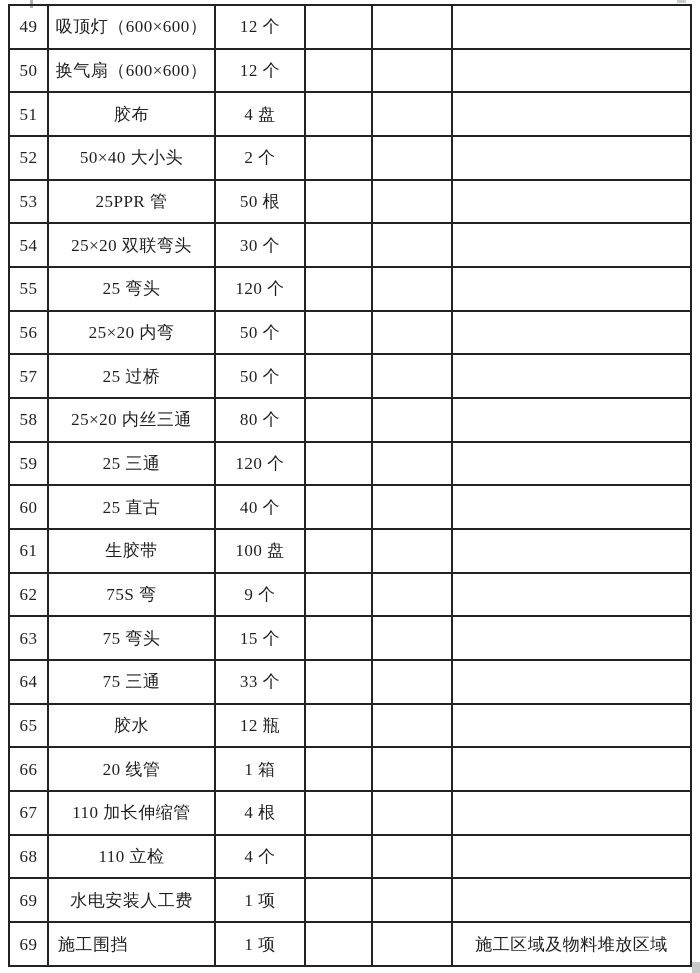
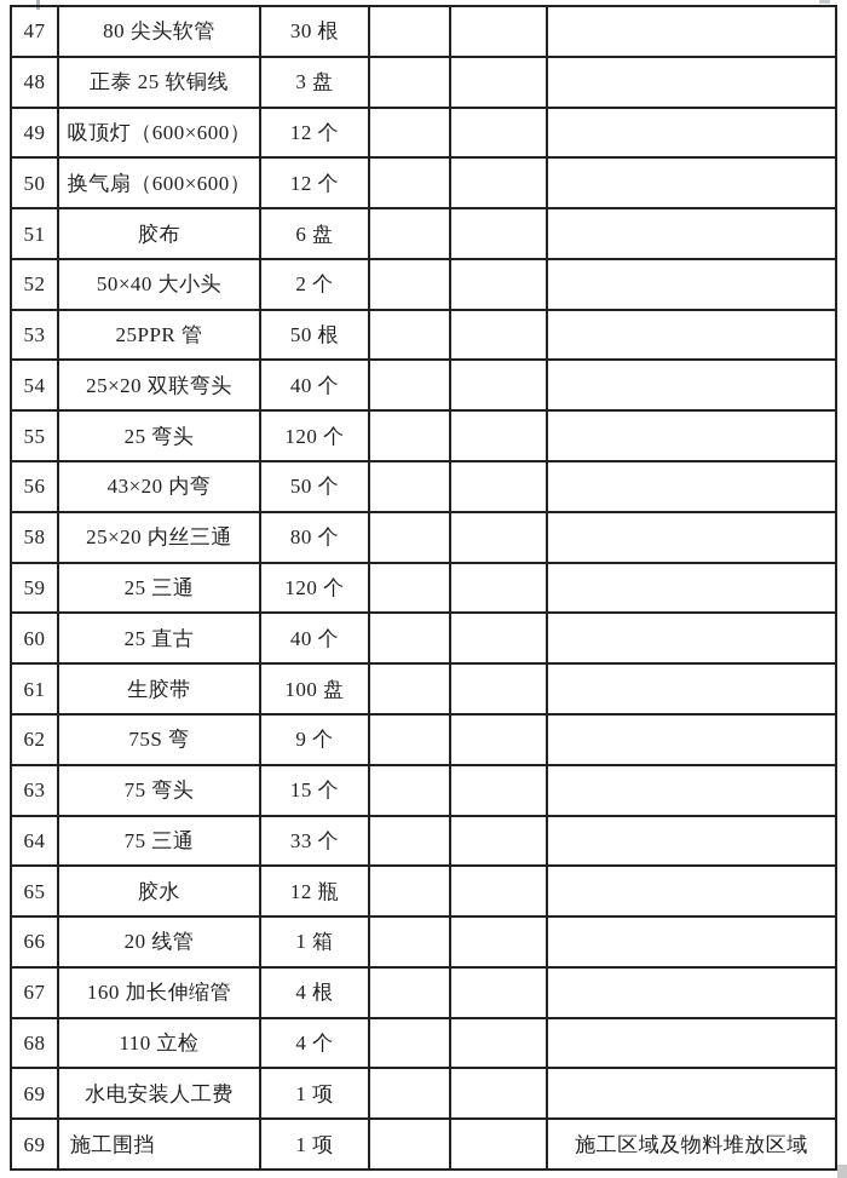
+ 47	80 尖头软管	30 根
+ 48	正泰 25 软铜线	3 盘
  49	吸顶灯（600×600）	12 个
  50	换气扇（600×600）	12 个
- 51	胶布	4 盘
+ 51	胶布	6 盘
  52	50×40 大小头	2 个
  53	25PPR 管	50 根
- 54	25×20 双联弯头	30 个
+ 54	25×20 双联弯头	40 个
  55	25 弯头	120 个
- 56	25×20 内弯	50 个
+ 56	43×20 内弯	50 个
- 57	25 过桥	50 个
  58	25×20 内丝三通	80 个
  59	25 三通	120 个
  60	25 直古	40 个
  61	生胶带	100 盘
  62	75S 弯	9 个
  63	75 弯头	15 个
  64	75 三通	33 个
  65	胶水	12 瓶
  66	20 线管	1 箱
- 67	110 加长伸缩管	4 根
+ 67	160 加长伸缩管	4 根
  68	110 立检	4 个
  69	水电安装人工费	1 项
  69	施工围挡	1 项			施工区域及物料堆放区域
